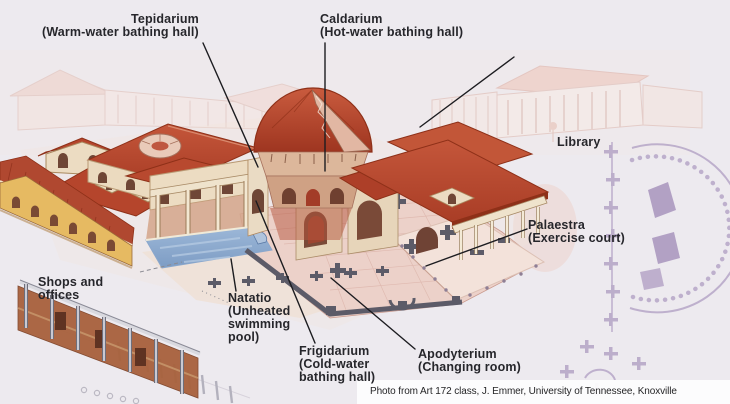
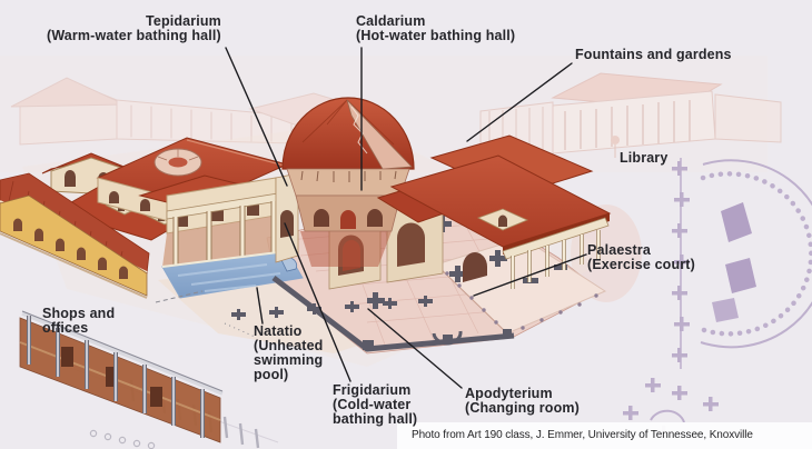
  Tepidarium
  (Warm-water bathing hall)
  Caldarium
  (Hot-water bathing hall)
+ Fountains and gardens
  Library
  Palaestra
  (Exercise court)
  Shops and
  offices
  Natatio
  (Unheated
  swimming
  pool)
  Frigidarium
  (Cold-water
  bathing hall)
  Apodyterium
  (Changing room)
- Photo from Art 172 class, J. Emmer, University of Tennessee, Knoxville
+ Photo from Art 190 class, J. Emmer, University of Tennessee, Knoxville
